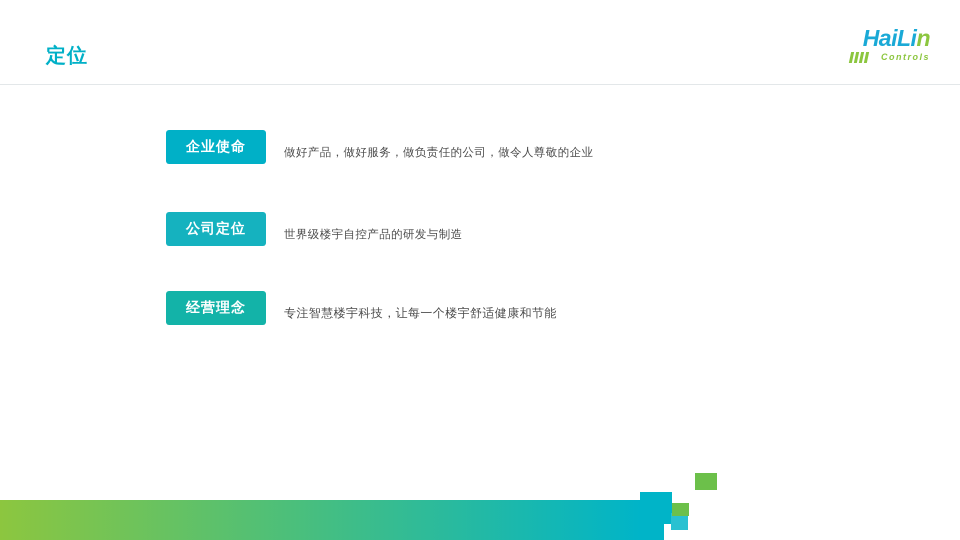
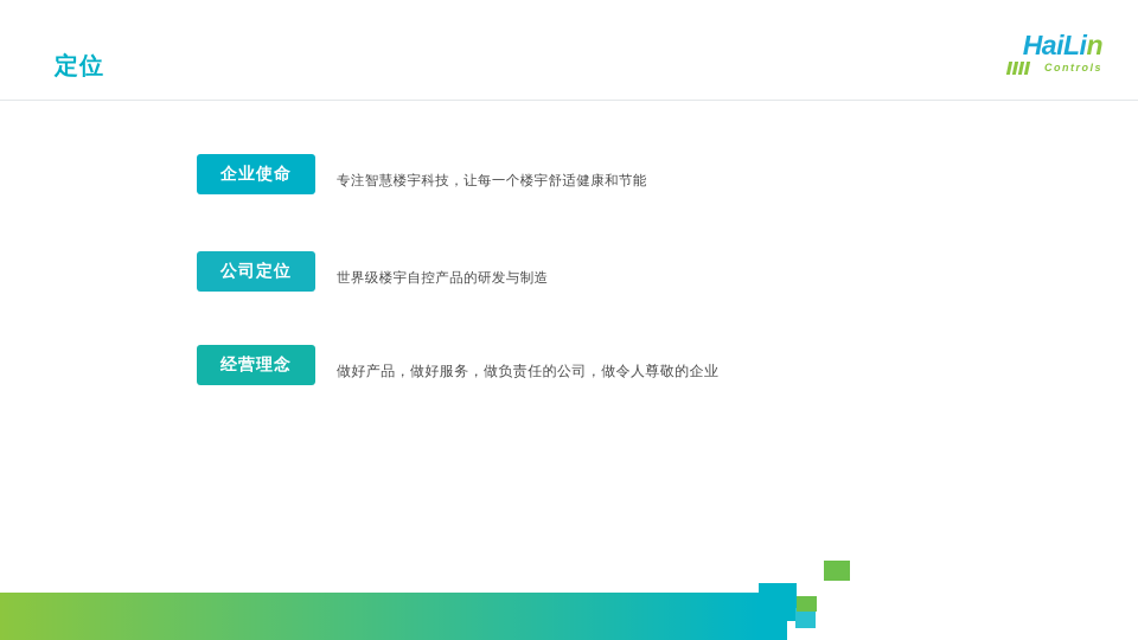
  定位
  HaiLin
  Controls
  企业使命
- 做好产品，做好服务，做负责任的公司，做令人尊敬的企业
+ 专注智慧楼宇科技，让每一个楼宇舒适健康和节能
  公司定位
  世界级楼宇自控产品的研发与制造
  经营理念
- 专注智慧楼宇科技，让每一个楼宇舒适健康和节能
+ 做好产品，做好服务，做负责任的公司，做令人尊敬的企业
